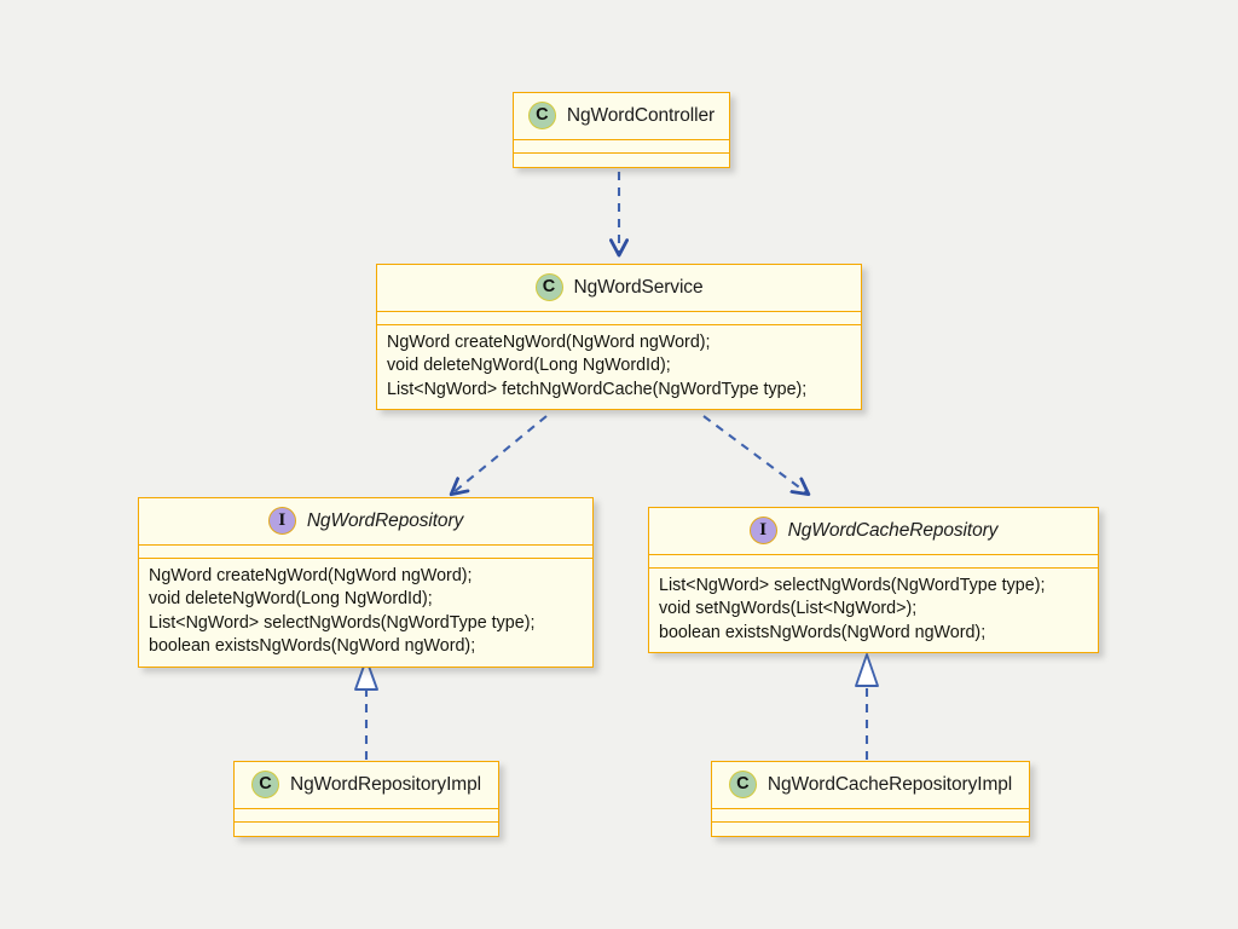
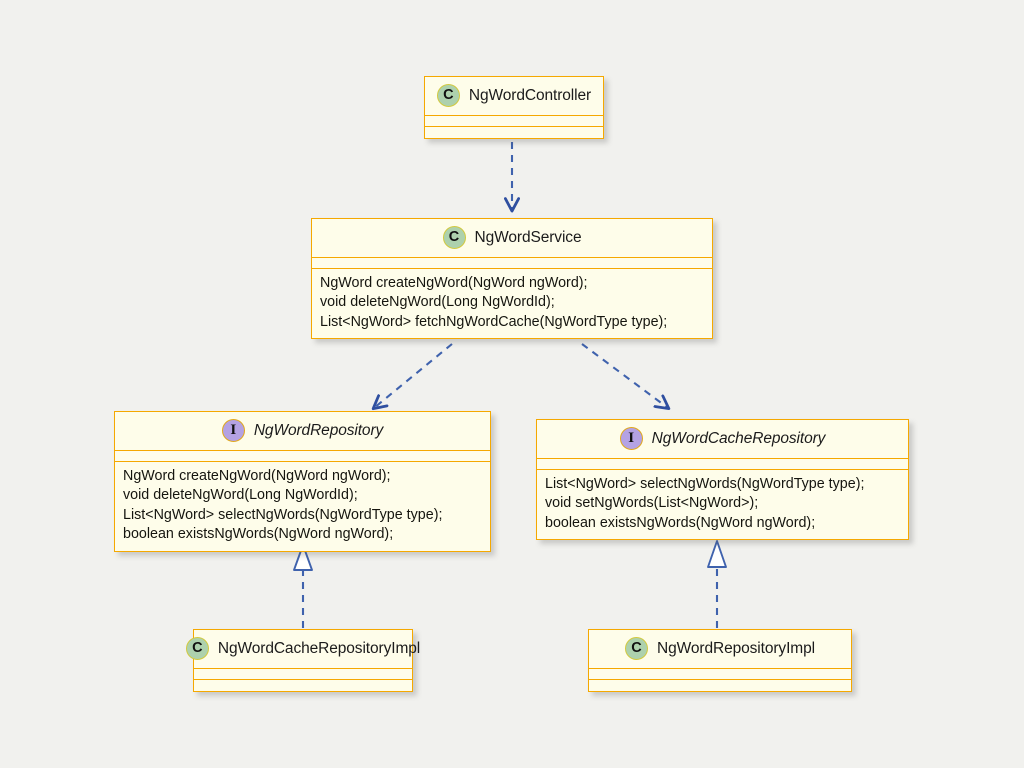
  C
  NgWordController
  C
  NgWordService
  NgWord createNgWord(NgWord ngWord);
  void deleteNgWord(Long NgWordId);
  List<NgWord> fetchNgWordCache(NgWordType type);
  I
  NgWordRepository
  NgWord createNgWord(NgWord ngWord);
  void deleteNgWord(Long NgWordId);
  List<NgWord> selectNgWords(NgWordType type);
  boolean existsNgWords(NgWord ngWord);
  I
  NgWordCacheRepository
  List<NgWord> selectNgWords(NgWordType type);
  void setNgWords(List<NgWord>);
  boolean existsNgWords(NgWord ngWord);
  C
- NgWordRepositoryImpl
+ NgWordCacheRepositoryImpl
  C
- NgWordCacheRepositoryImpl
+ NgWordRepositoryImpl
